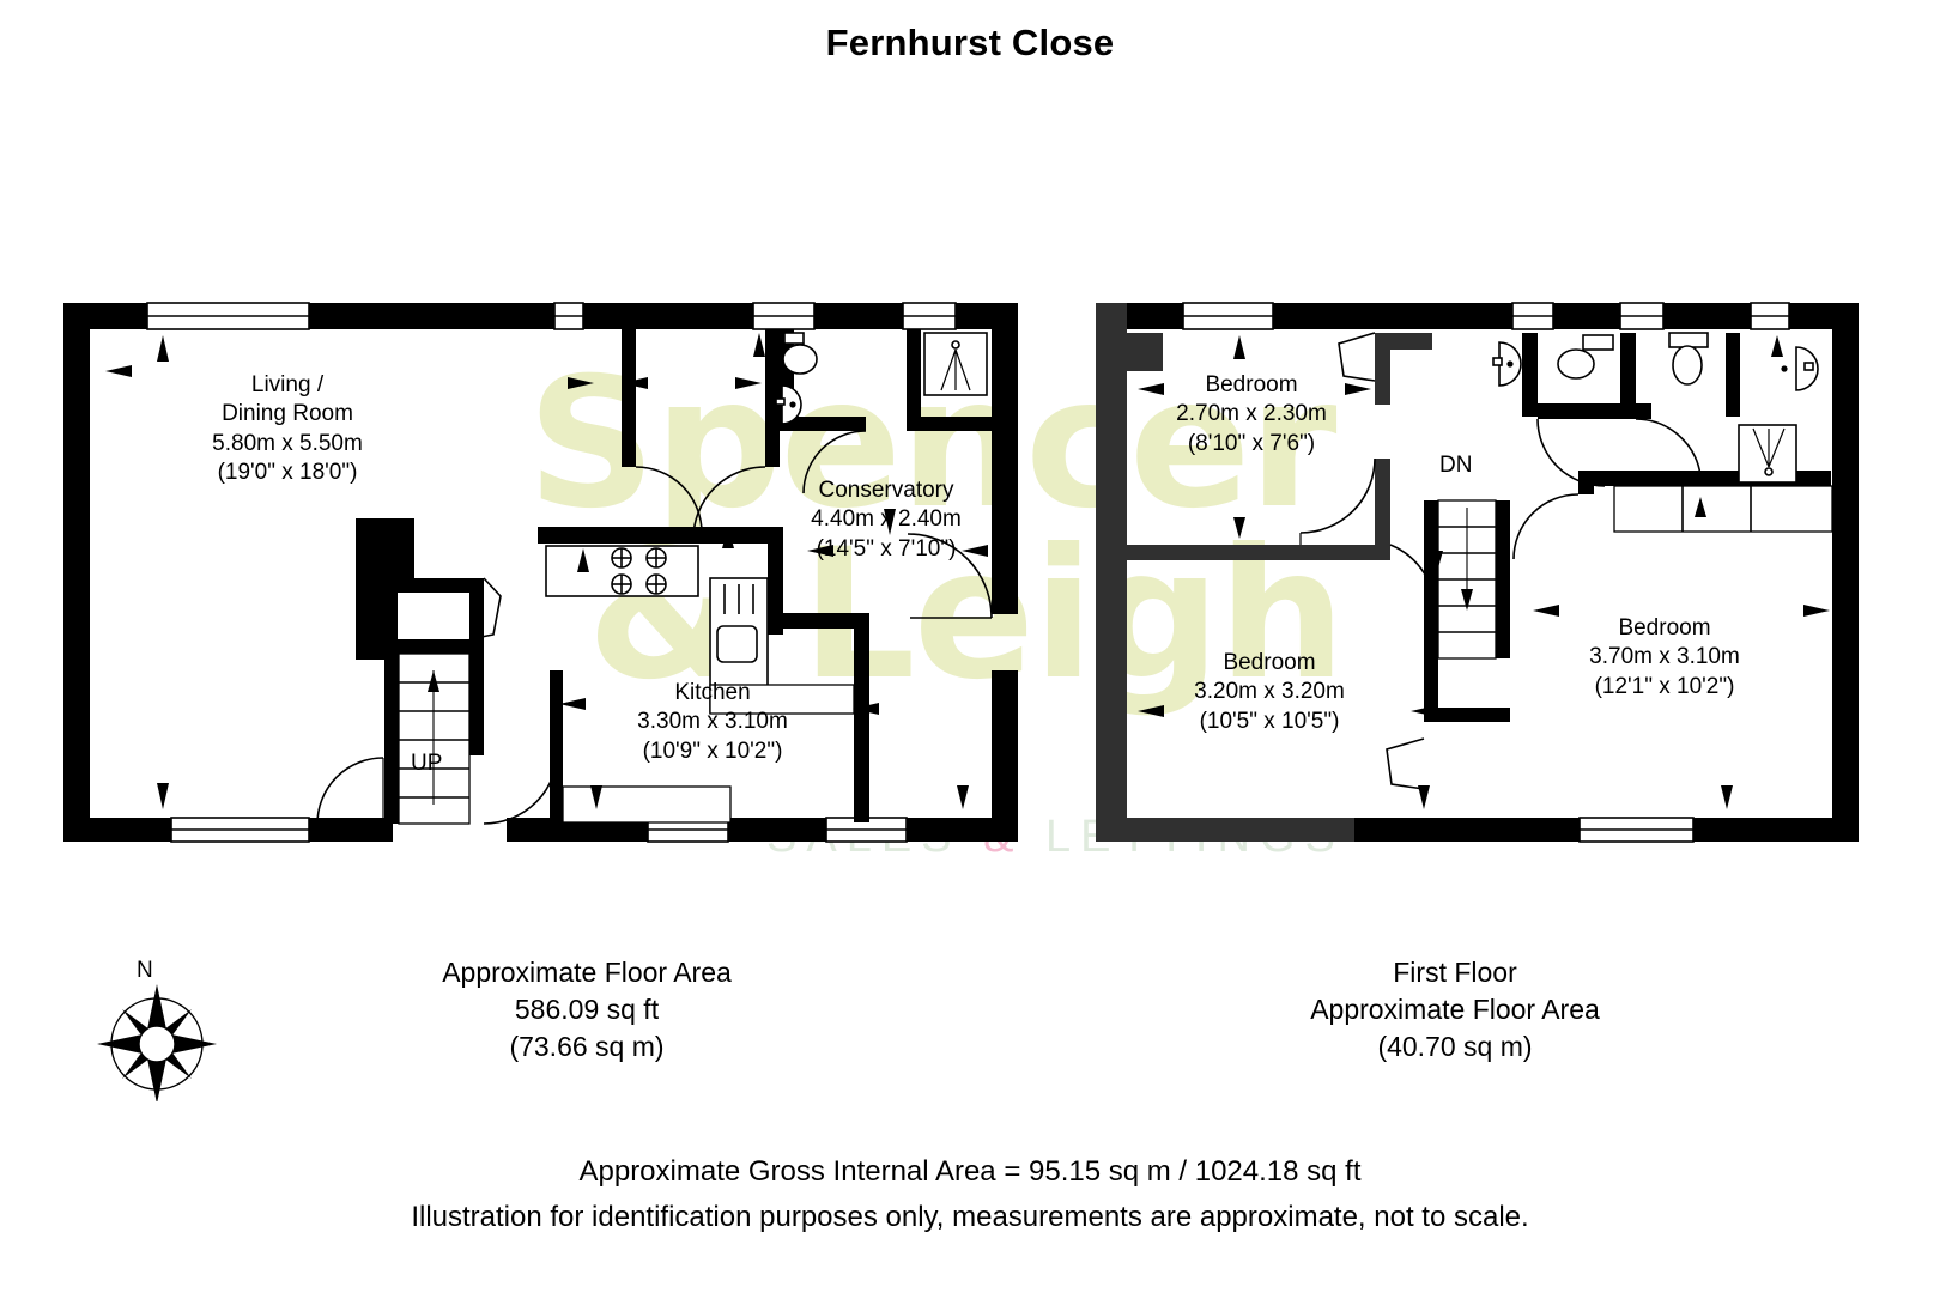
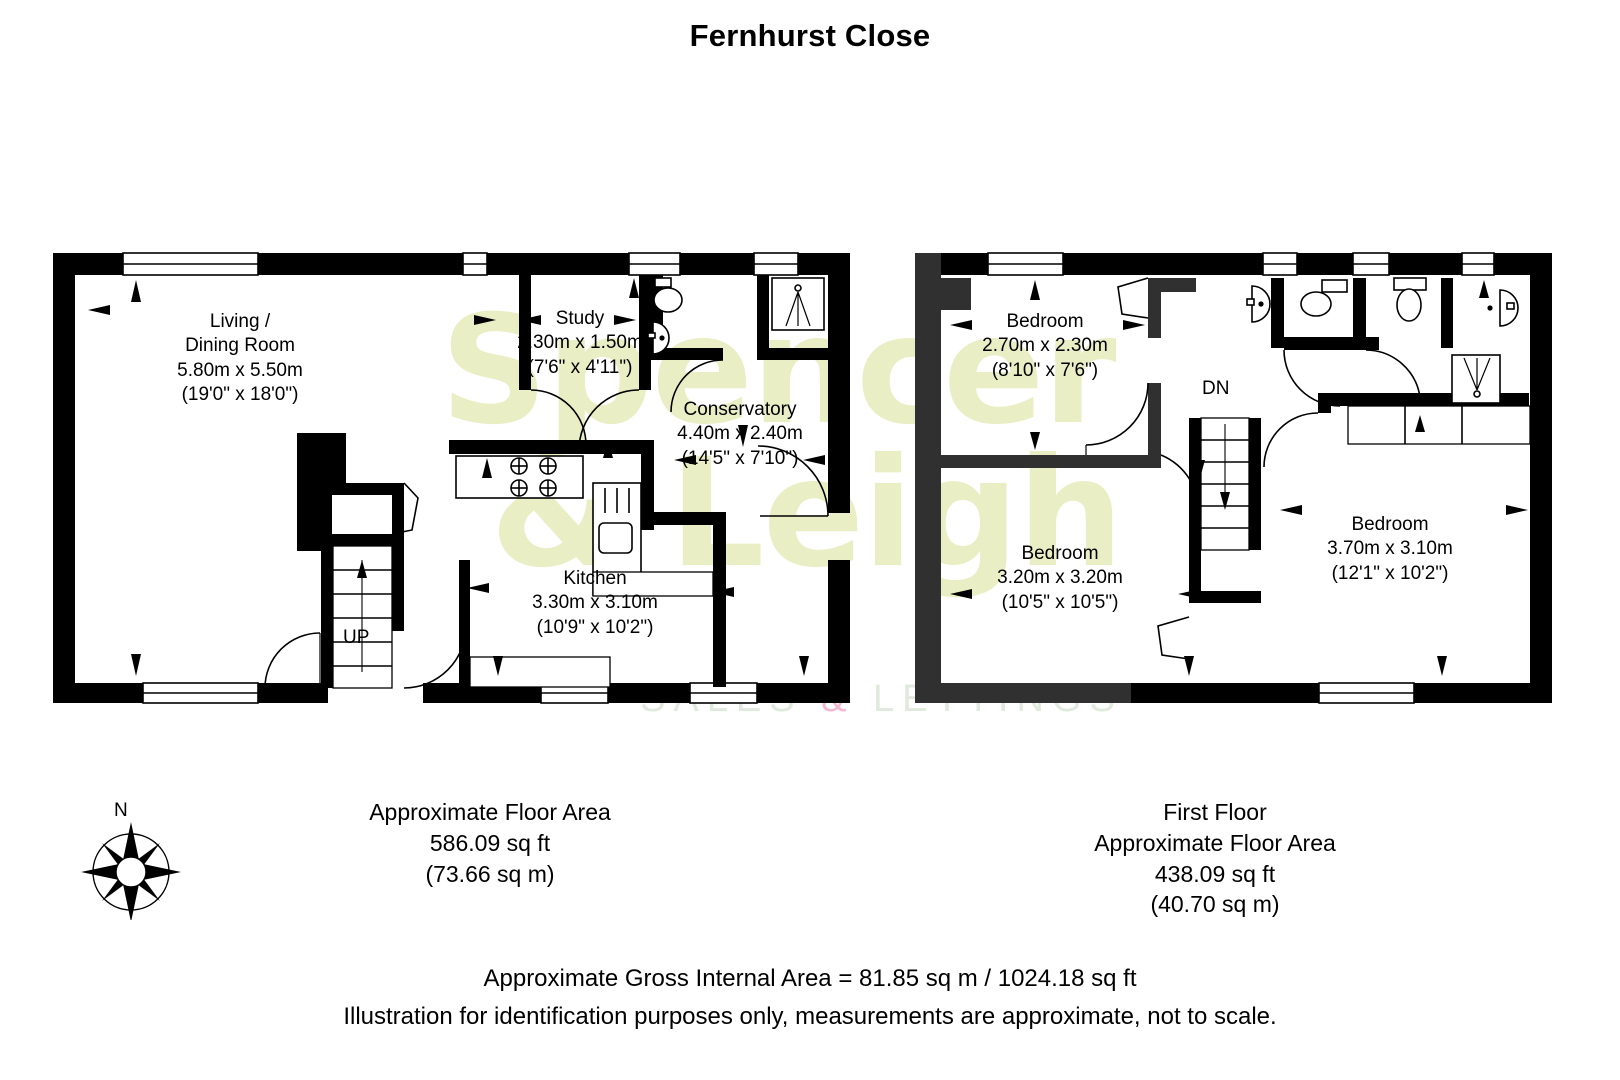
  Fernhurst Close
  Spencer
  &eigh
  Living /
  Dining Room
  5.80m x 5.50m
  (19'0" x 18'0")
+ Study
+ 2.30m x 1.50m
+ (7'6" x 4'11")
  Conservatory
  4.40m x 2.40m
  (14'5" x 7'10")
  Kitchen
  3.30m x 3.10m
  (10'9" x 10'2")
  UP
  Bedroom
  2.70m x 2.30m
  (8'10" x 7'6")
  Bedroom
  3.20m x 3.20m
  (10'5" x 10'5")
  Bedroom
  3.70m x 3.10m
  (12'1" x 10'2")
  DN
  N
  Approximate Floor Area
  586.09 sq ft
  (73.66 sq m)
  First Floor
  Approximate Floor Area
+ 438.09 sq ft
  (40.70 sq m)
- Approximate Gross Internal Area = 95.15 sq m / 1024.18 sq ft
+ Approximate Gross Internal Area = 81.85 sq m / 1024.18 sq ft
  Illustration for identification purposes only, measurements are approximate, not to scale.
